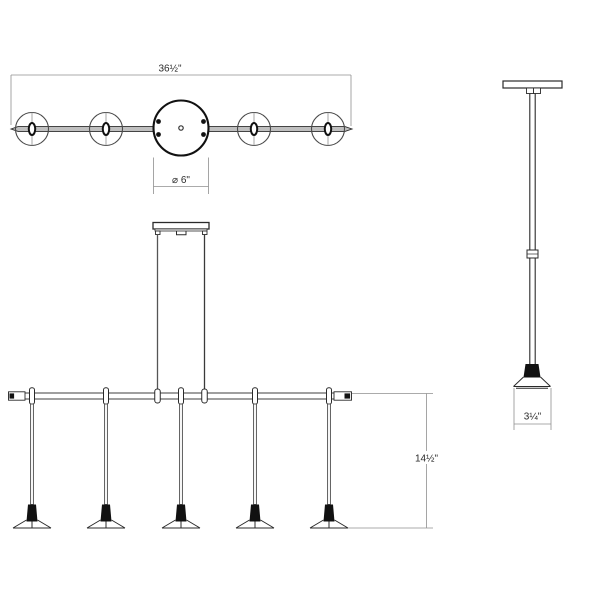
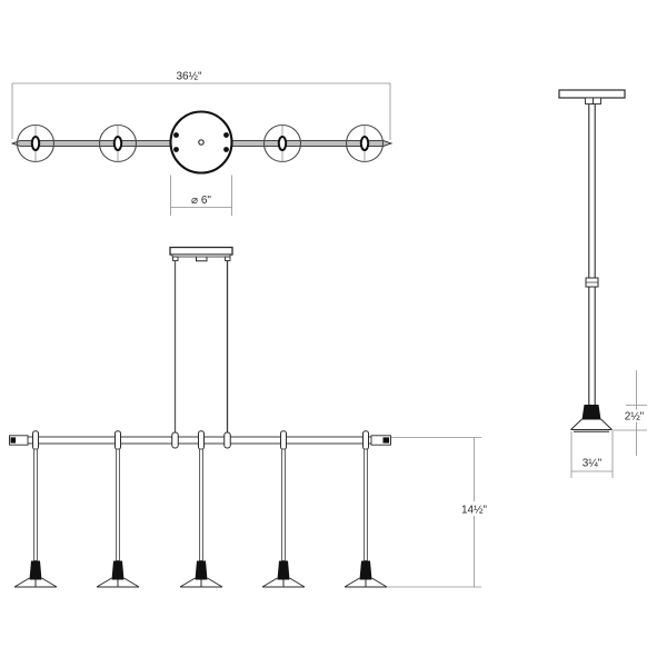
  36½"
  ⌀ 6"
  14½"
+ 2½"
  3¼"
